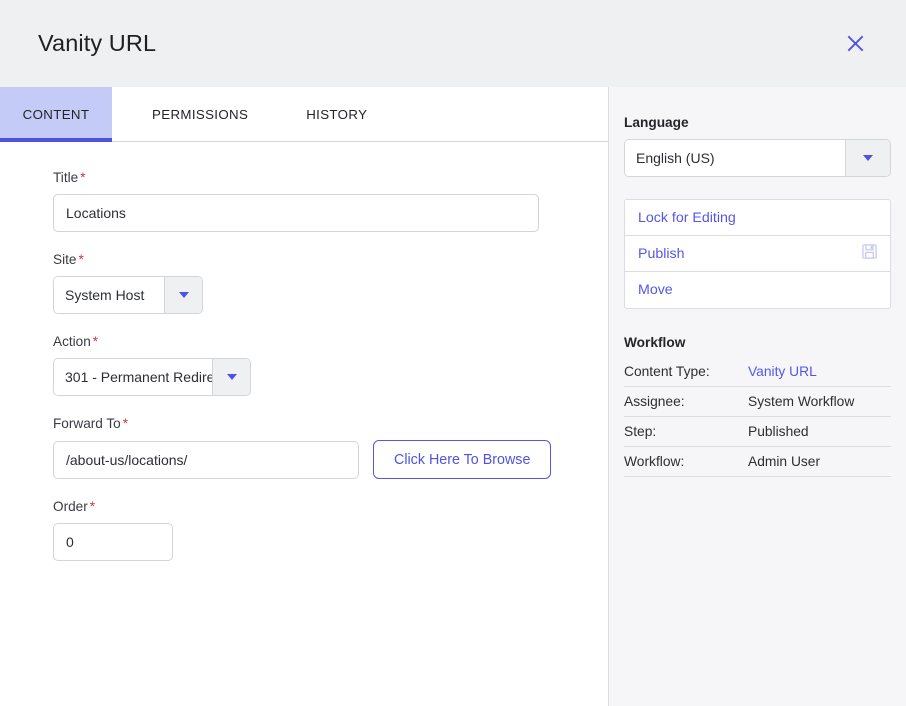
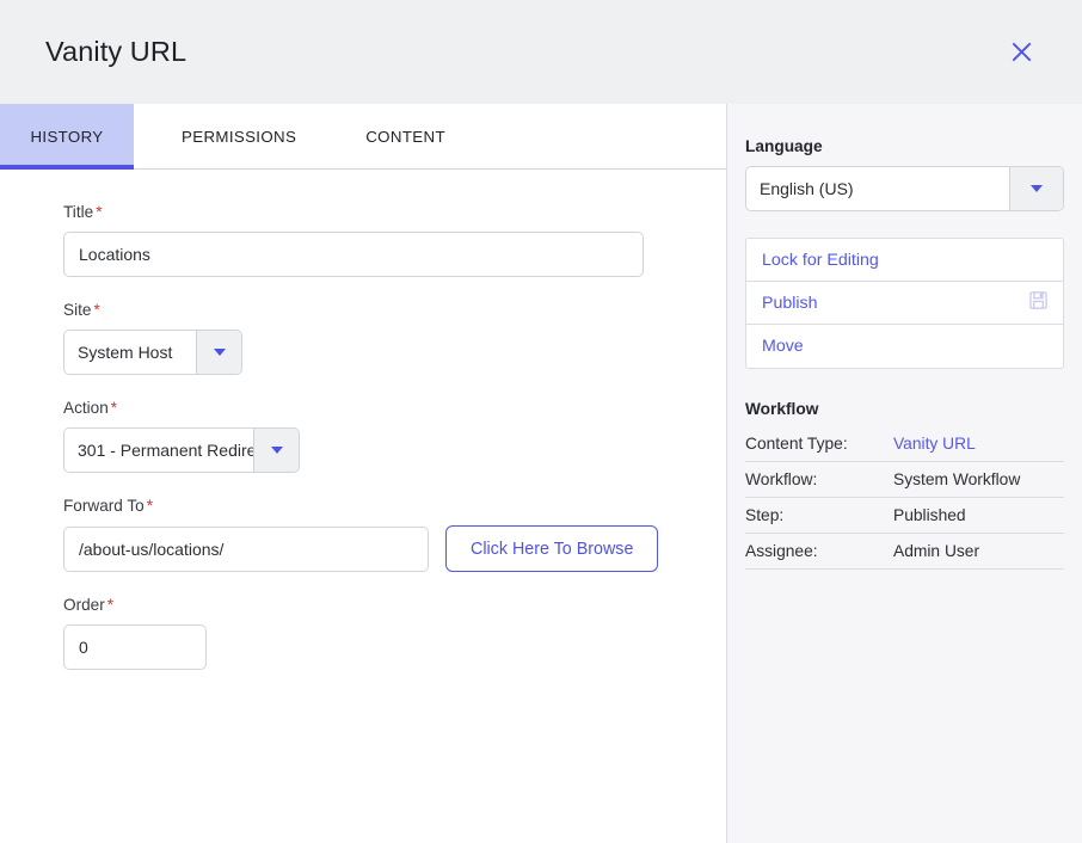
  Vanity URL
- CONTENT
+ HISTORY
  PERMISSIONS
- HISTORY
+ CONTENT
  Title *
  Locations
  Site *
  System Host
  Action *
  301 - Permanent Redire
  Forward To *
  /about-us/locations/
  Click Here To Browse
  Order *
  0
  Language
  English (US)
  Lock for Editing
  Publish
  Move
  Workflow
  Content Type:	Vanity URL
- Assignee:	System Workflow
+ Workflow:	System Workflow
  Step:	Published
- Workflow:	Admin User
+ Assignee:	Admin User
